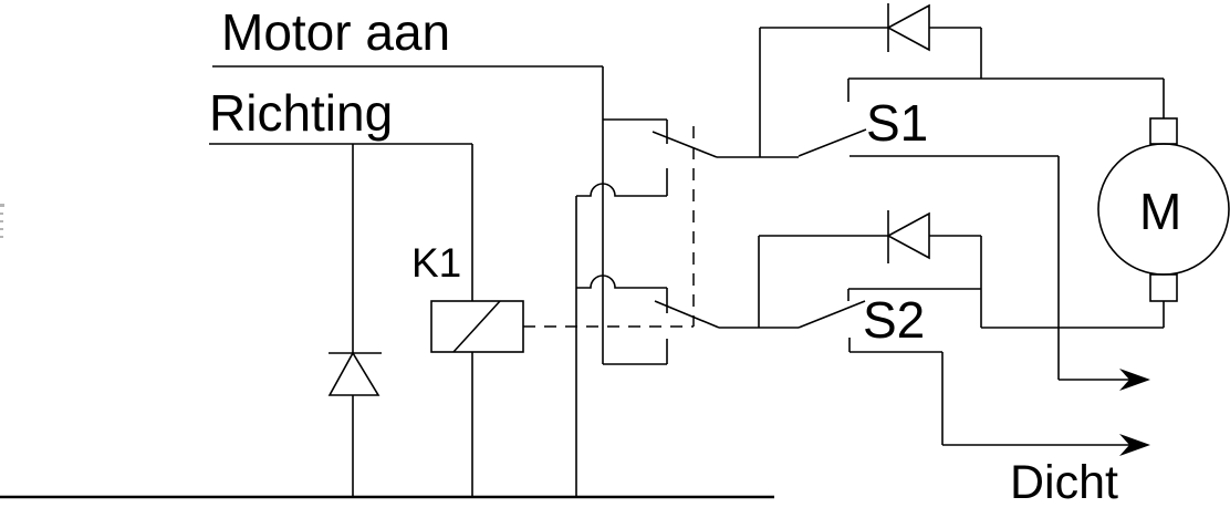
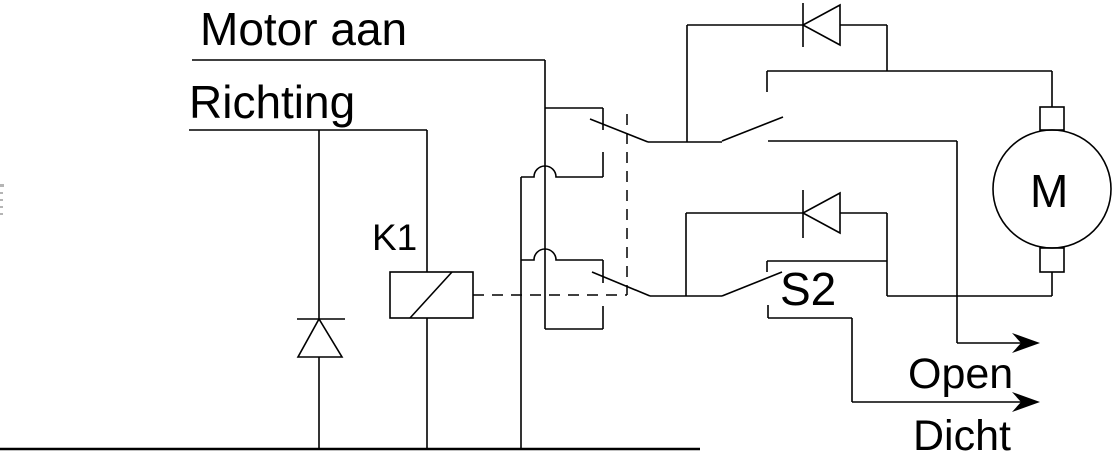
  Motor aan
  Richting
  K1
- S1
  S2
  M
+ Open
  Dicht
